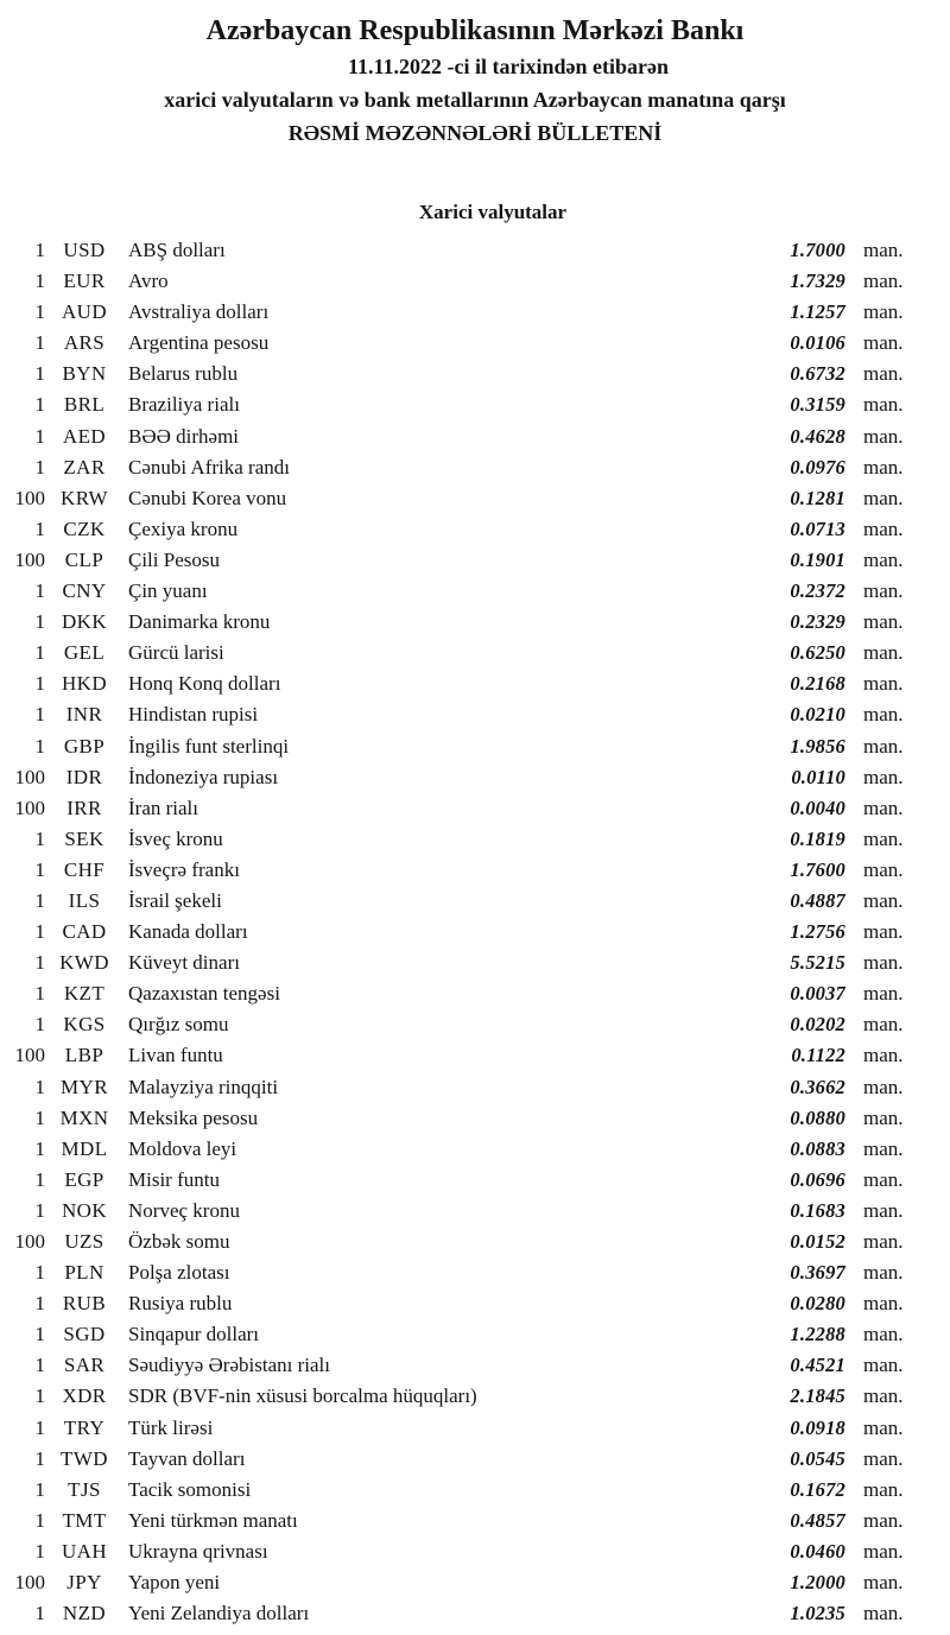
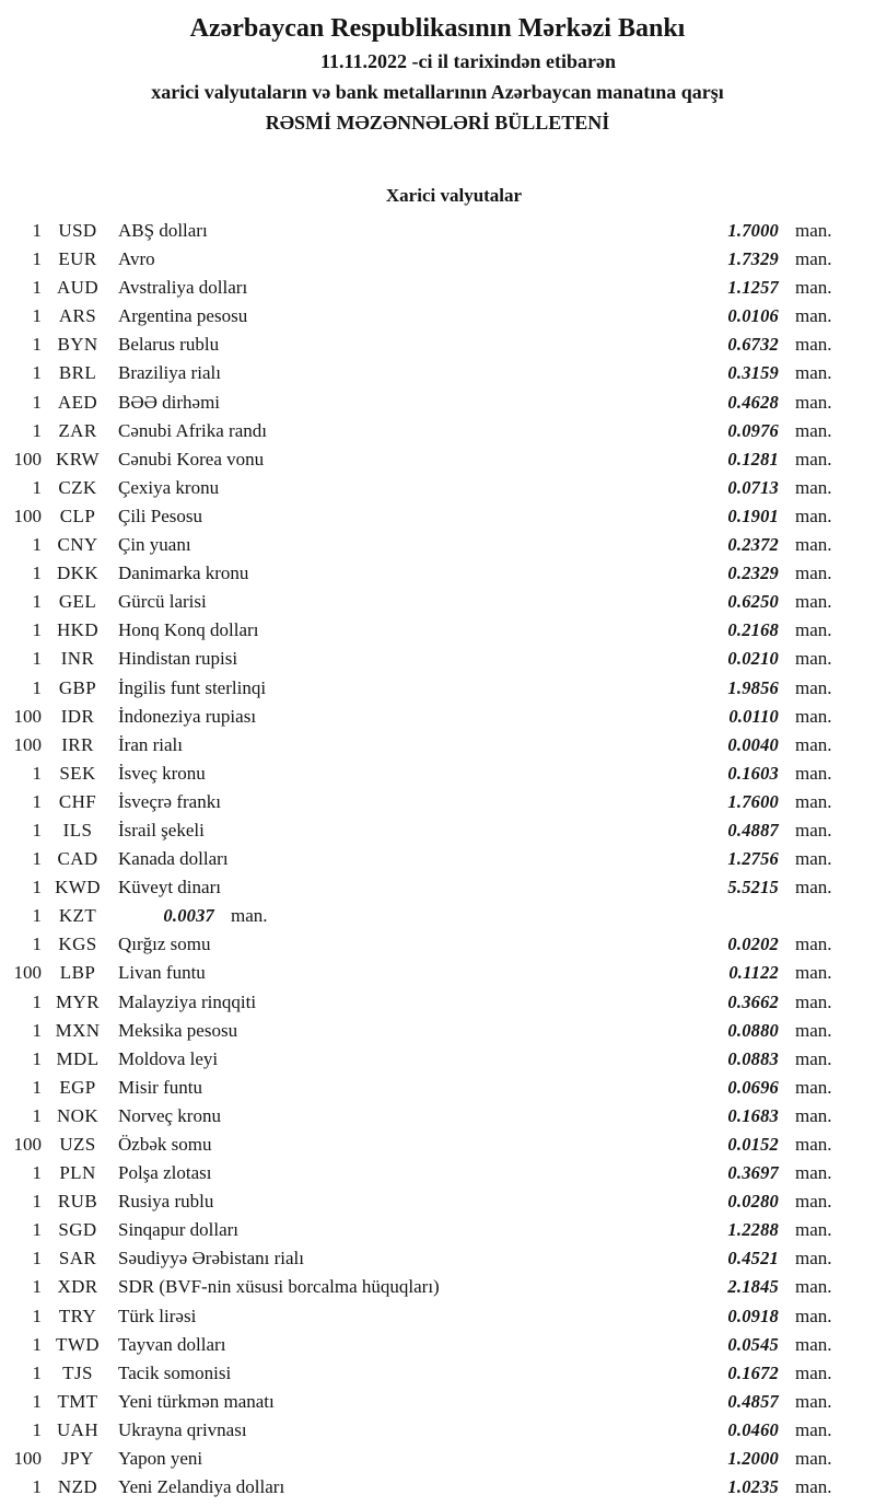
  Azərbaycan Respublikasının Mərkəzi Bankı
  11.11.2022 -ci il tarixindən etibarən
  xarici valyutaların və bank metallarının Azərbaycan manatına qarşı
  RƏSMİ MƏZƏNNƏLƏRİ BÜLLETENİ
  Xarici valyutalar
  1
  USD
  ABŞ dolları
  1.7000
  man.
  1
  EUR
  Avro
  1.7329
  man.
  1
  AUD
  Avstraliya dolları
  1.1257
  man.
  1
  ARS
  Argentina pesosu
  0.0106
  man.
  1
  BYN
  Belarus rublu
  0.6732
  man.
  1
  BRL
  Braziliya rialı
  0.3159
  man.
  1
  AED
  BƏƏ dirhəmi
  0.4628
  man.
  1
  ZAR
  Cənubi Afrika randı
  0.0976
  man.
  100
  KRW
  Cənubi Korea vonu
  0.1281
  man.
  1
  CZK
  Çexiya kronu
  0.0713
  man.
  100
  CLP
  Çili Pesosu
  0.1901
  man.
  1
  CNY
  Çin yuanı
  0.2372
  man.
  1
  DKK
  Danimarka kronu
  0.2329
  man.
  1
  GEL
  Gürcü larisi
  0.6250
  man.
  1
  HKD
  Honq Konq dolları
  0.2168
  man.
  1
  INR
  Hindistan rupisi
  0.0210
  man.
  1
  GBP
  İngilis funt sterlinqi
  1.9856
  man.
  100
  IDR
  İndoneziya rupiası
  0.0110
  man.
  100
  IRR
  İran rialı
  0.0040
  man.
  1
  SEK
  İsveç kronu
- 0.1819
+ 0.1603
  man.
  1
  CHF
  İsveçrə frankı
  1.7600
  man.
  1
  ILS
  İsrail şekeli
  0.4887
  man.
  1
  CAD
  Kanada dolları
  1.2756
  man.
  1
  KWD
  Küveyt dinarı
  5.5215
  man.
  1
  KZT
- Qazaxıstan tengəsi
  0.0037
  man.
  1
  KGS
  Qırğız somu
  0.0202
  man.
  100
  LBP
  Livan funtu
  0.1122
  man.
  1
  MYR
  Malayziya rinqqiti
  0.3662
  man.
  1
  MXN
  Meksika pesosu
  0.0880
  man.
  1
  MDL
  Moldova leyi
  0.0883
  man.
  1
  EGP
  Misir funtu
  0.0696
  man.
  1
  NOK
  Norveç kronu
  0.1683
  man.
  100
  UZS
  Özbək somu
  0.0152
  man.
  1
  PLN
  Polşa zlotası
  0.3697
  man.
  1
  RUB
  Rusiya rublu
  0.0280
  man.
  1
  SGD
  Sinqapur dolları
  1.2288
  man.
  1
  SAR
  Səudiyyə Ərəbistanı rialı
  0.4521
  man.
  1
  XDR
  SDR (BVF-nin xüsusi borcalma hüquqları)
  2.1845
  man.
  1
  TRY
  Türk lirəsi
  0.0918
  man.
  1
  TWD
  Tayvan dolları
  0.0545
  man.
  1
  TJS
  Tacik somonisi
  0.1672
  man.
  1
  TMT
  Yeni türkmən manatı
  0.4857
  man.
  1
  UAH
  Ukrayna qrivnası
  0.0460
  man.
  100
  JPY
  Yapon yeni
  1.2000
  man.
  1
  NZD
  Yeni Zelandiya dolları
  1.0235
  man.
